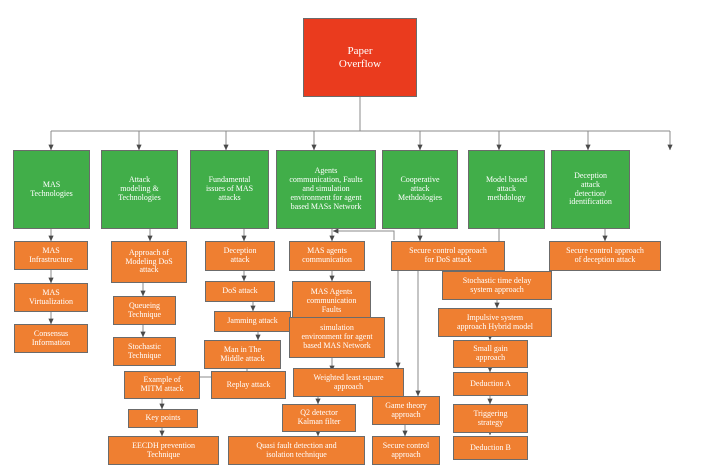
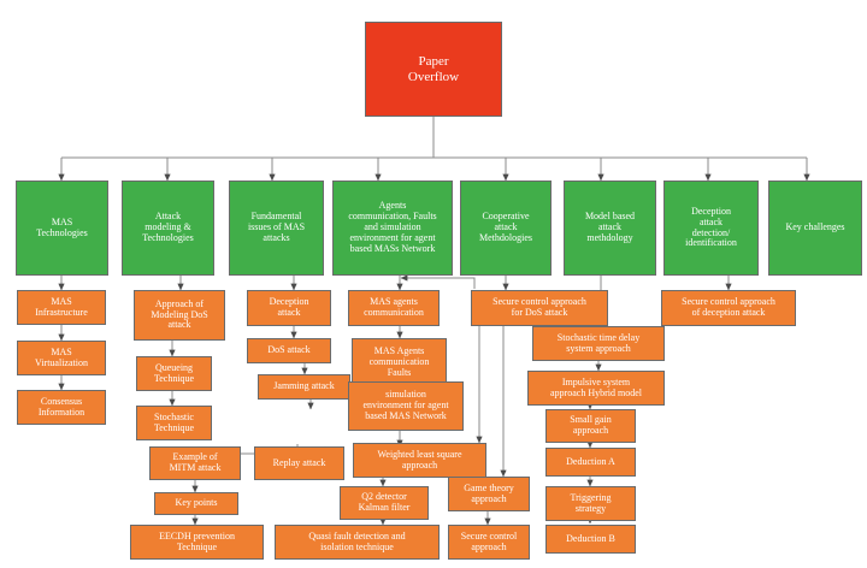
  Paper
  Overflow
  MAS
  Technologies
  Attack
  modeling &
  Technologies
  Fundamental
  issues of MAS
  attacks
  Agents
  communication, Faults
  and simulation
  environment for agent
  based MASs Network
  Cooperative
  attack
  Methdologies
  Model based
  attack
  methdology
  Deception
  attack
  detection/
  identification
+ Key challenges
  MAS
  Infrastructure
  MAS
  Virtualization
  Consensus
  Information
  Approach of
  Modeling DoS
  attack
  Queueing
  Technique
  Stochastic
  Technique
  Deception
  attack
  DoS attack
  Jamming attack
- Man in The
- Middle attack
  Example of
  MITM attack
  Key points
  EECDH prevention
  Technique
  Replay attack
  MAS agents
  communication
  MAS Agents
  communication
  Faults
  simulation
  environment for agent
  based MAS Network
  Weighted least square
  approach
  Q2 detector
  Kalman filter
  Quasi fault detection and
  isolation technique
  Secure control approach
  for DoS attack
  Game theory
  approach
  Secure control
  approach
  Stochastic time delay
  system approach
  Impulsive system
  approach Hybrid model
  Small gain
  approach
  Deduction A
  Triggering
  strategy
  Deduction B
  Secure control approach
  of deception attack
